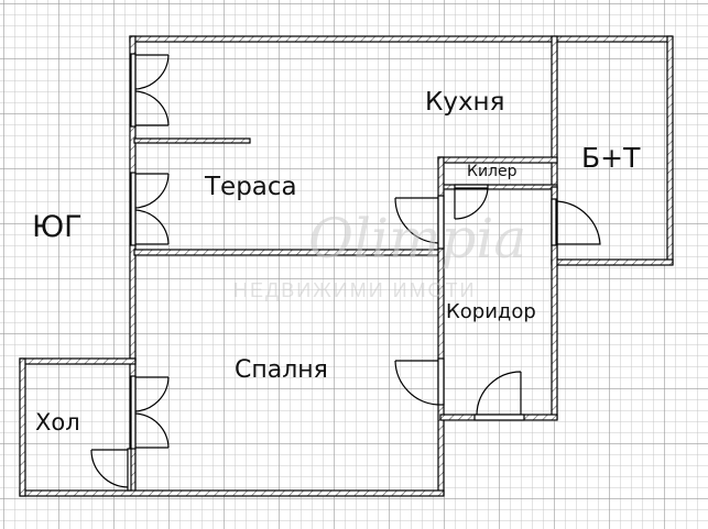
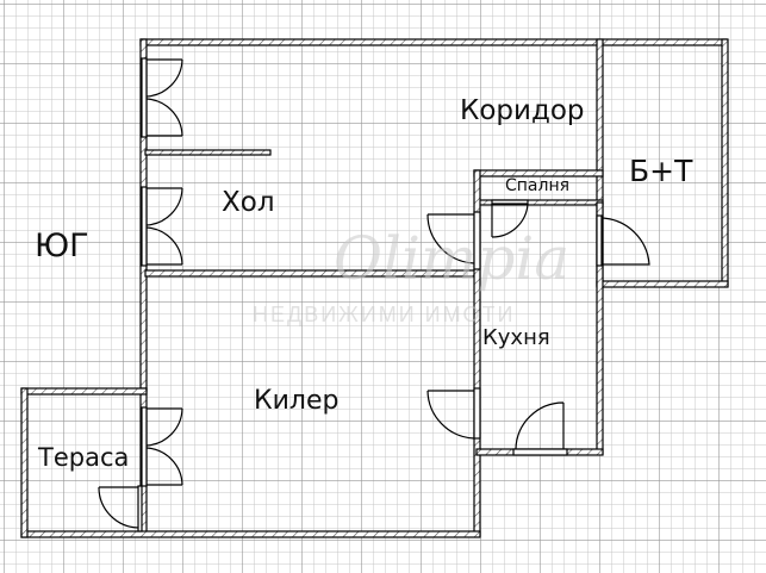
  Olimpia
  НЕДВИЖИМИ ИМОТИ
  ЮГ
- Кухня
+ Коридор
- Тераса
+ Хол
  Б+Т
- Килер
+ Спалня
- Коридор
+ Кухня
- Спалня
+ Килер
- Хол
+ Тераса
